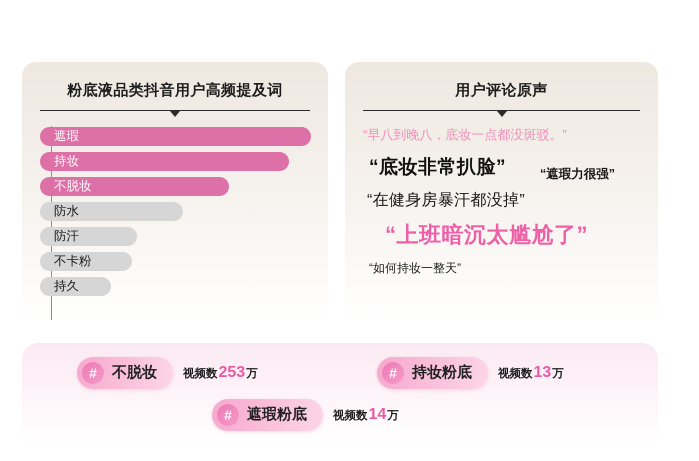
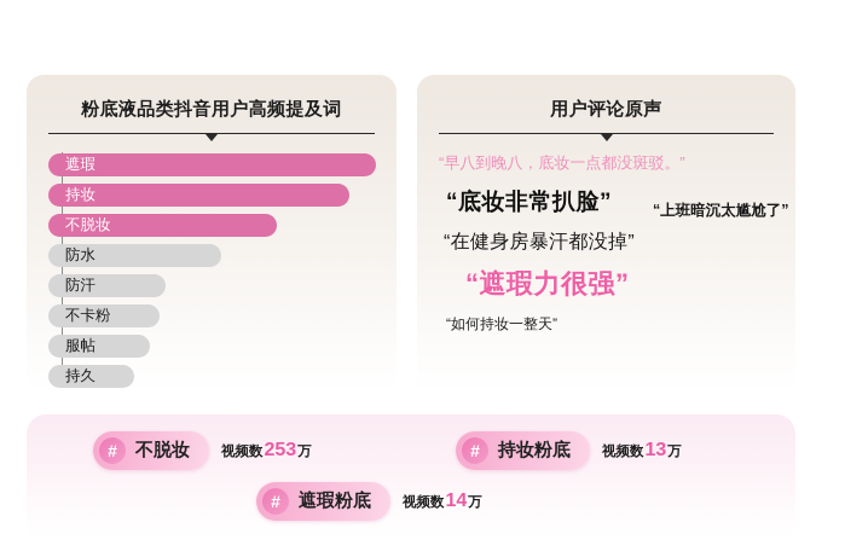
  粉底液品类抖音用户高频提及词
  遮瑕
  持妆
  不脱妆
  防水
  防汗
  不卡粉
+ 服帖
  持久
  用户评论原声
  “早八到晚八，底妆一点都没斑驳。”
  “底妆非常扒脸”
- “遮瑕力很强”
+ “上班暗沉太尴尬了”
  “在健身房暴汗都没掉”
- “上班暗沉太尴尬了”
+ “遮瑕力很强”
  “如何持妆一整天”
  #
  不脱妆
  视频数253万
  #
  持妆粉底
  视频数13万
  #
  遮瑕粉底
  视频数14万
